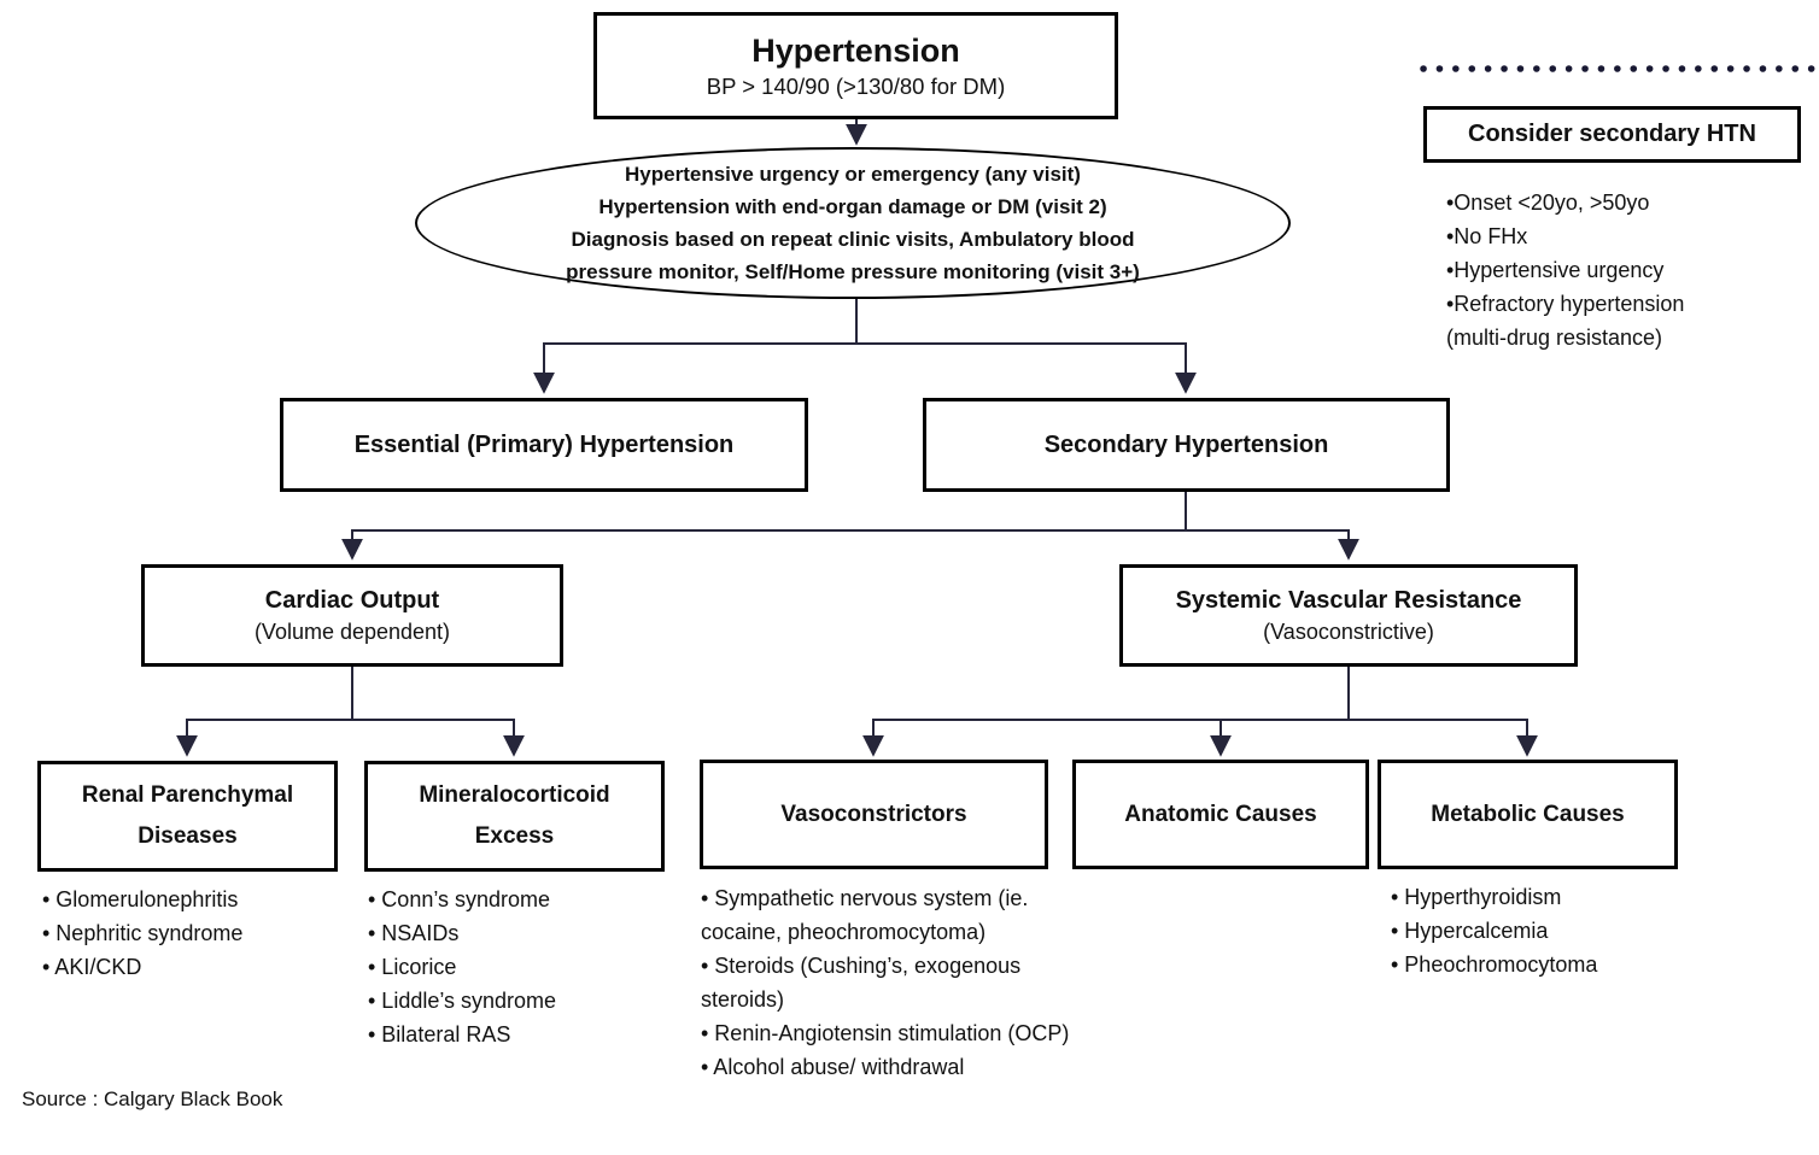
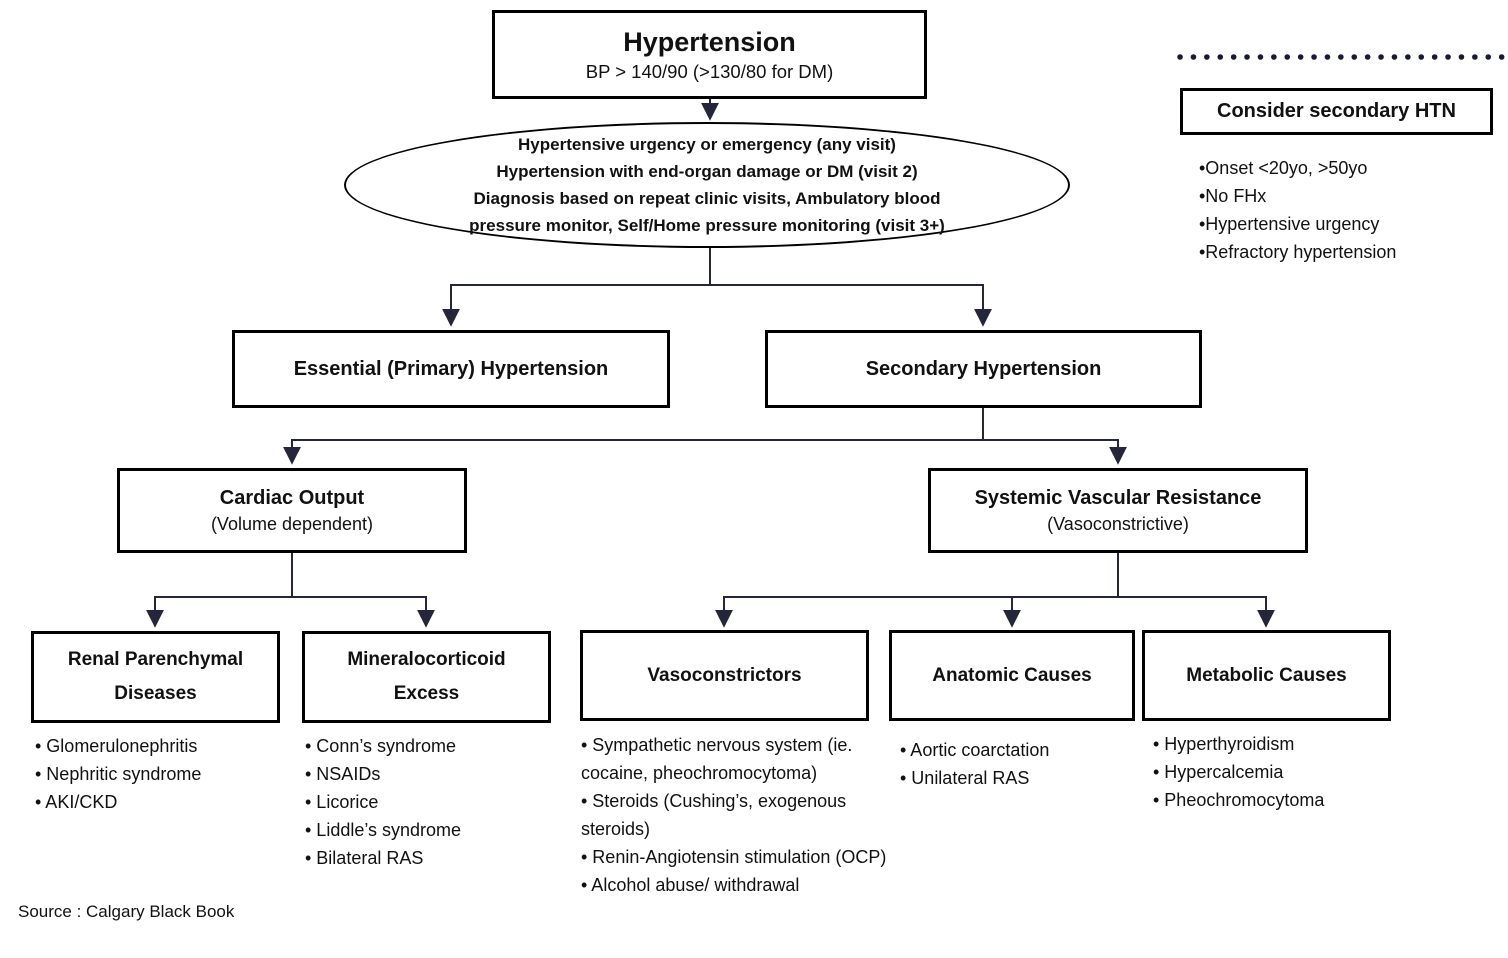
  Hypertension
  BP > 140/90 (>130/80 for DM)
  Hypertensive urgency or emergency (any visit)
  Hypertension with end-organ damage or DM (visit 2)
  Diagnosis based on repeat clinic visits, Ambulatory blood
  pressure monitor, Self/Home pressure monitoring (visit 3+)
  Essential (Primary) Hypertension
  Secondary Hypertension
  Cardiac Output
  (Volume dependent)
  Systemic Vascular Resistance
  (Vasoconstrictive)
  Renal Parenchymal Diseases
  Mineralocorticoid Excess
  Vasoconstrictors
  Anatomic Causes
  Metabolic Causes
  • Glomerulonephritis
  • Nephritic syndrome
  • AKI/CKD
  • Conn’s syndrome
  • NSAIDs
  • Licorice
  • Liddle’s syndrome
  • Bilateral RAS
  • Sympathetic nervous system (ie. cocaine, pheochromocytoma)
  • Steroids (Cushing’s, exogenous steroids)
  • Renin-Angiotensin stimulation (OCP)
  • Alcohol abuse/ withdrawal
+ • Aortic coarctation
+ • Unilateral RAS
  • Hyperthyroidism
  • Hypercalcemia
  • Pheochromocytoma
  Consider secondary HTN
  •Onset <20yo, >50yo
  •No FHx
  •Hypertensive urgency
  •Refractory hypertension
- (multi-drug resistance)
  Source : Calgary Black Book
